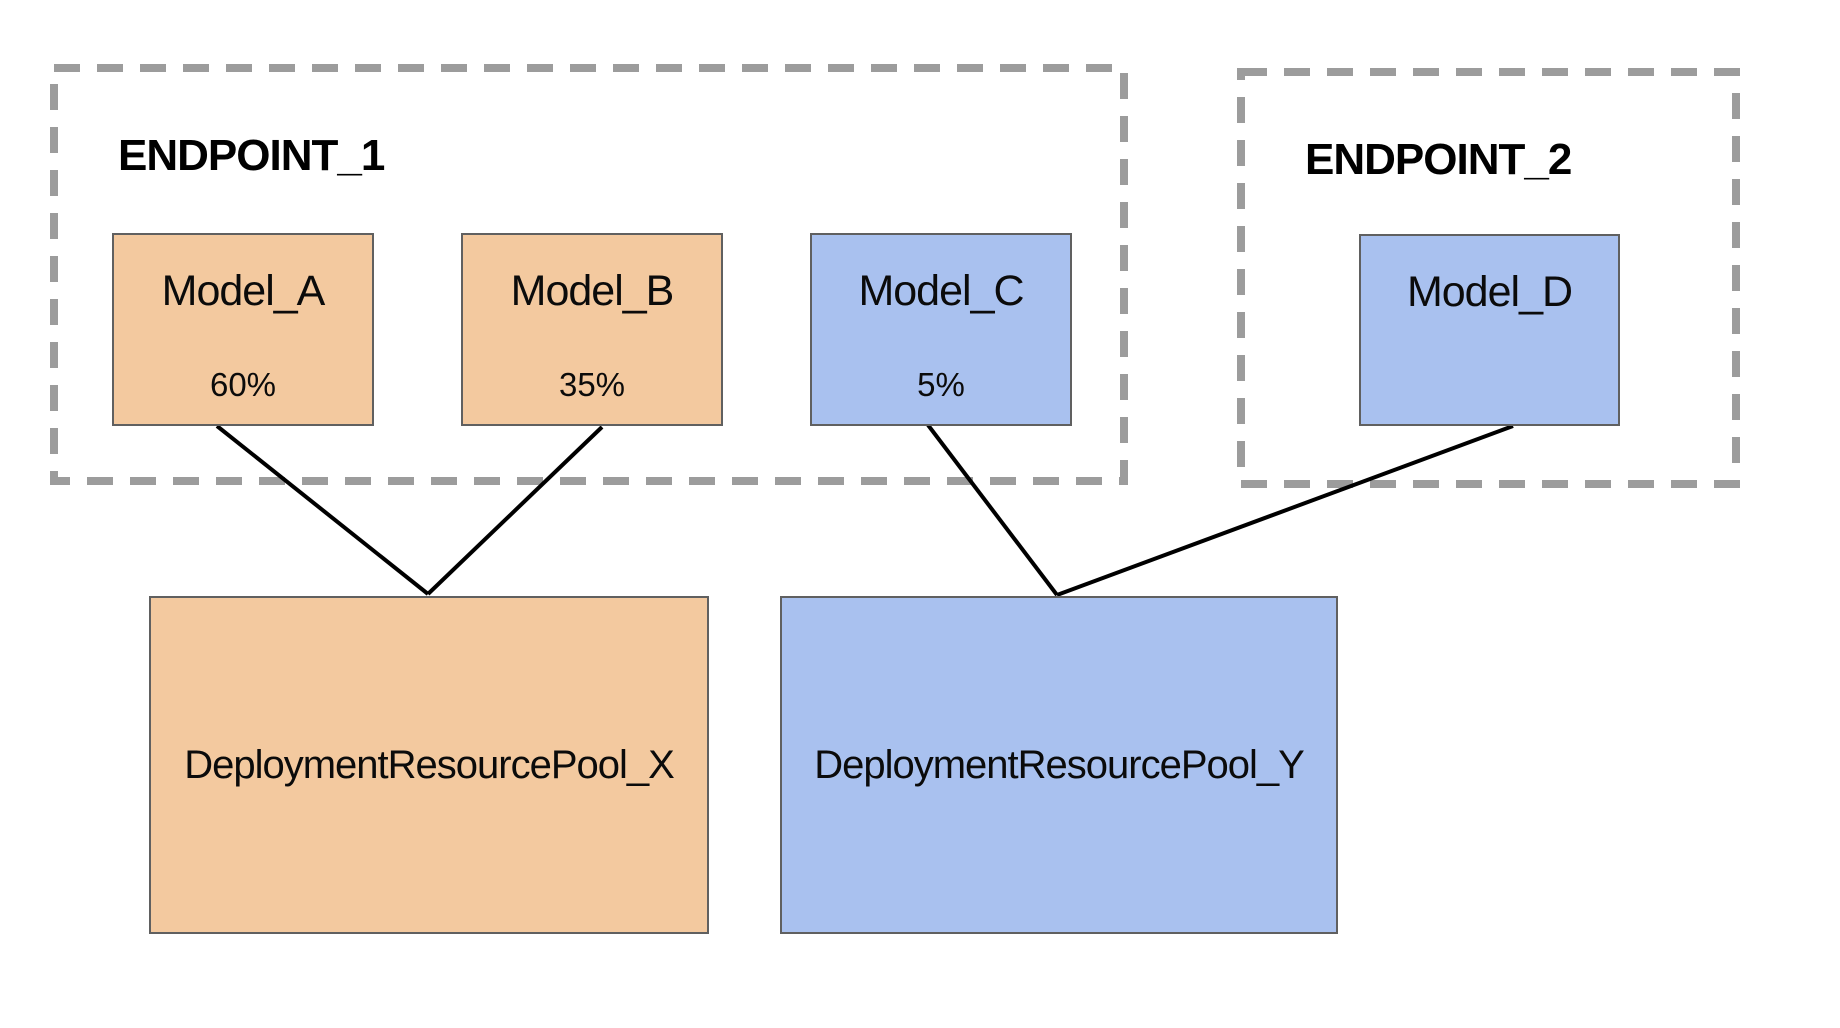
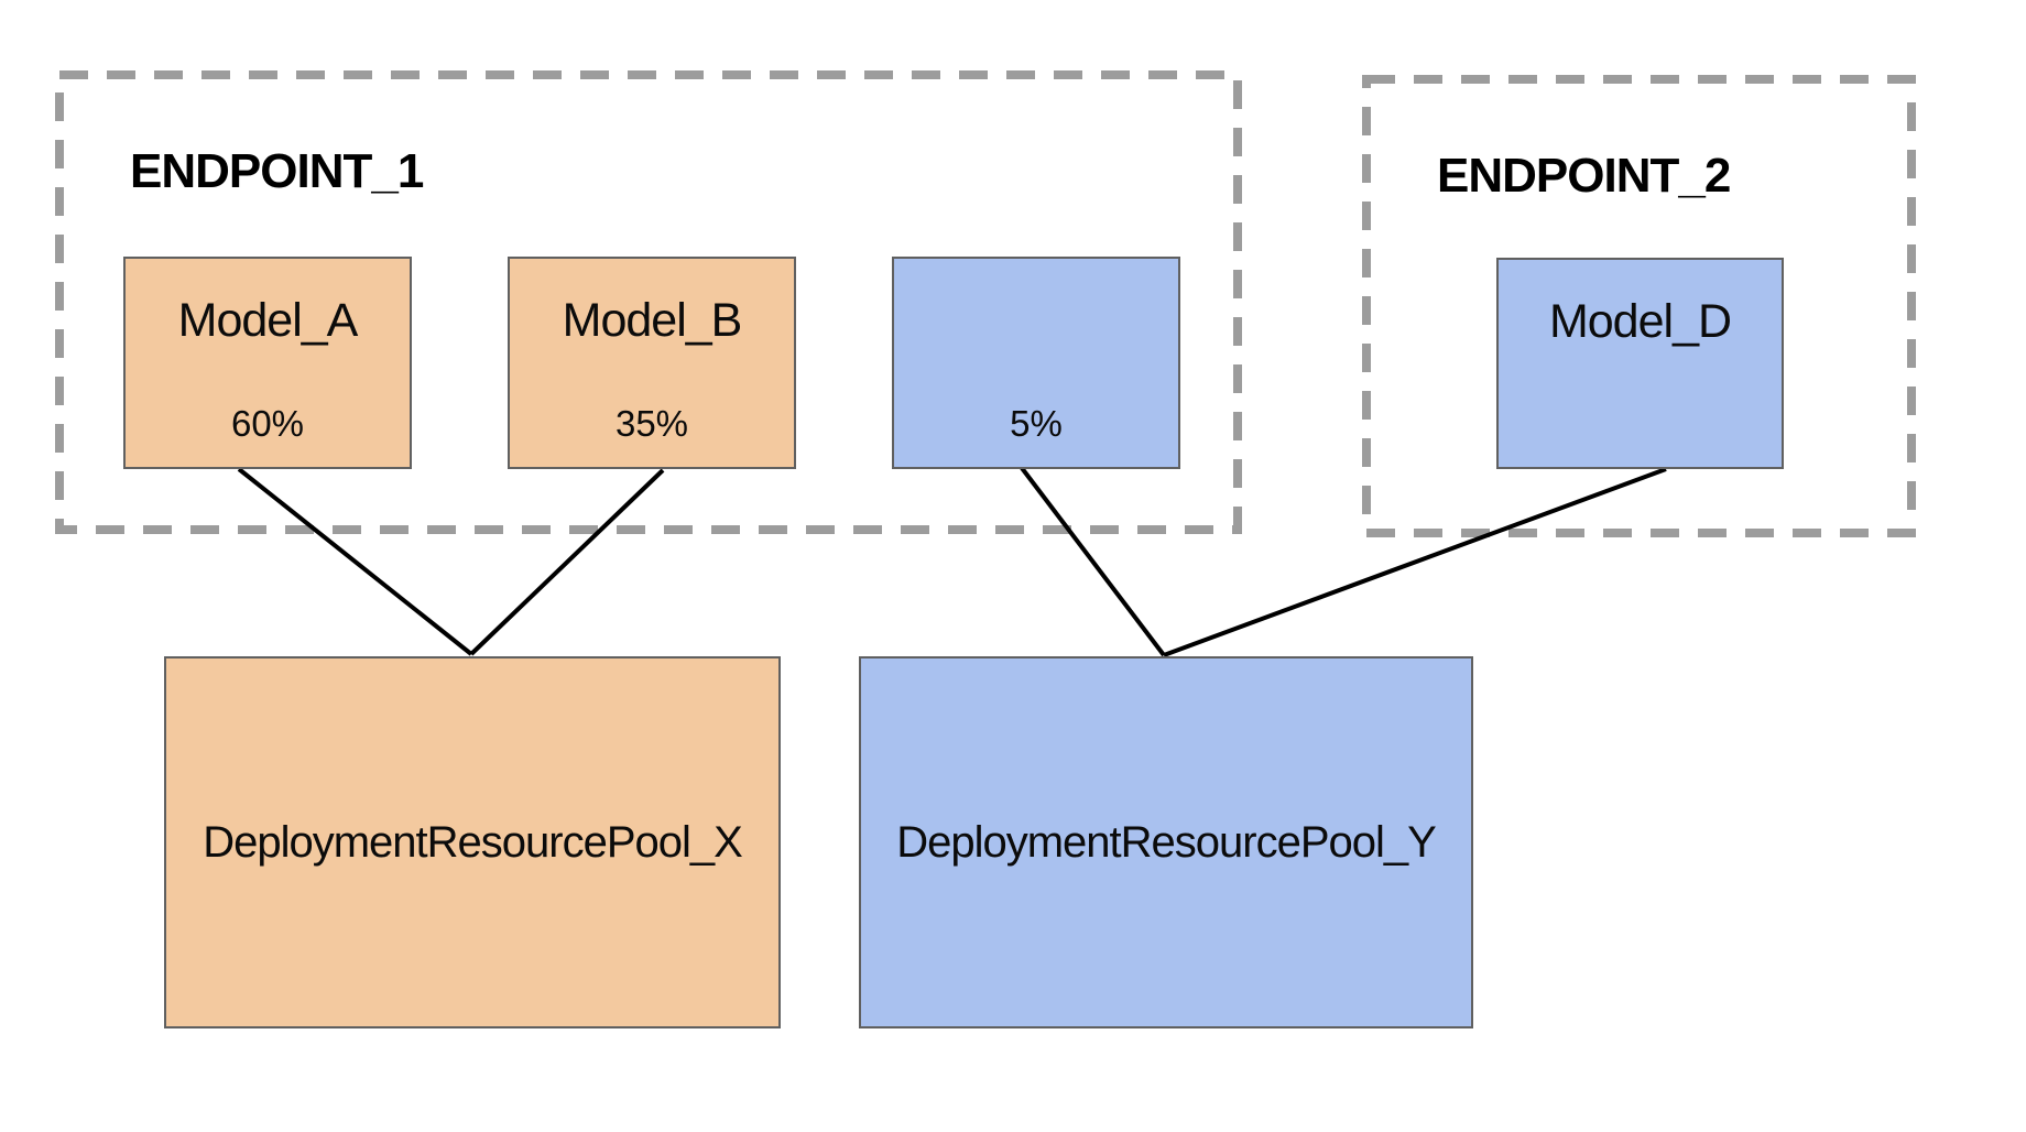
  ENDPOINT_1
  ENDPOINT_2
  Model_A
  60%
  Model_B
  35%
- Model_C
  5%
  Model_D
  DeploymentResourcePool_X
  DeploymentResourcePool_Y
